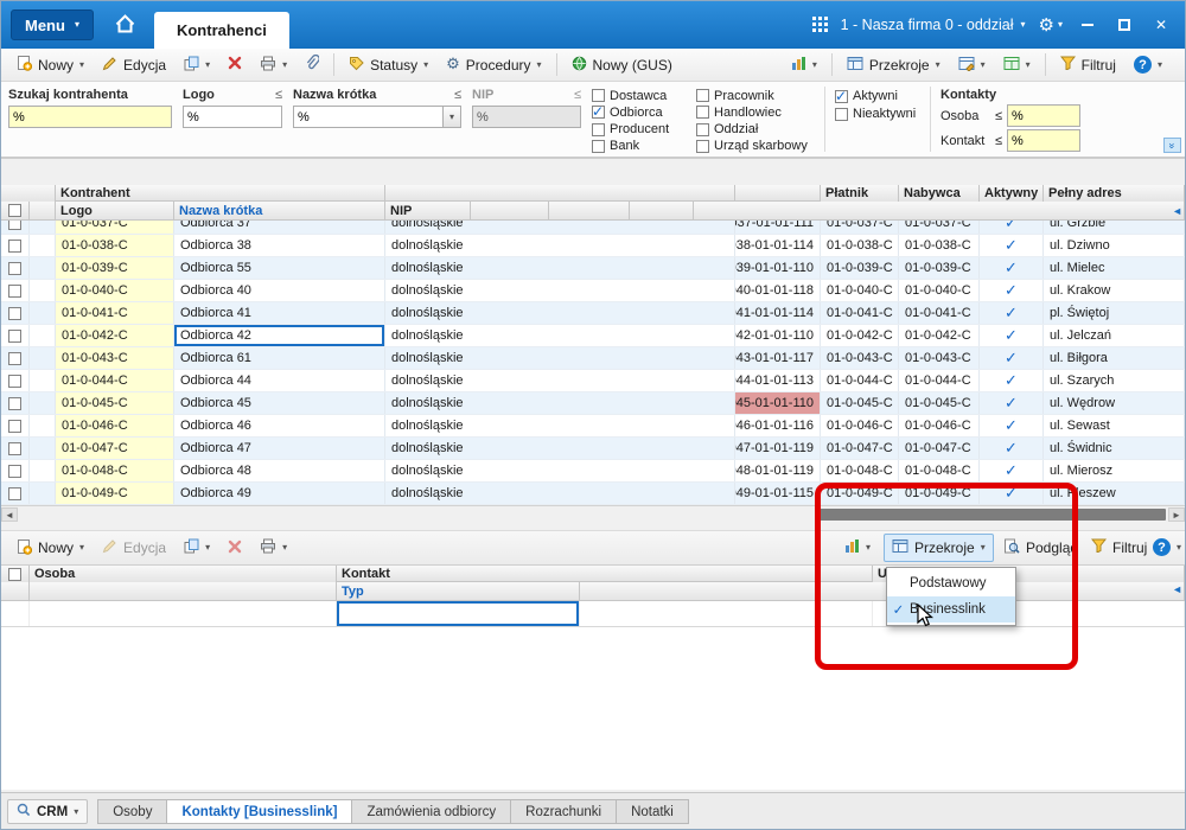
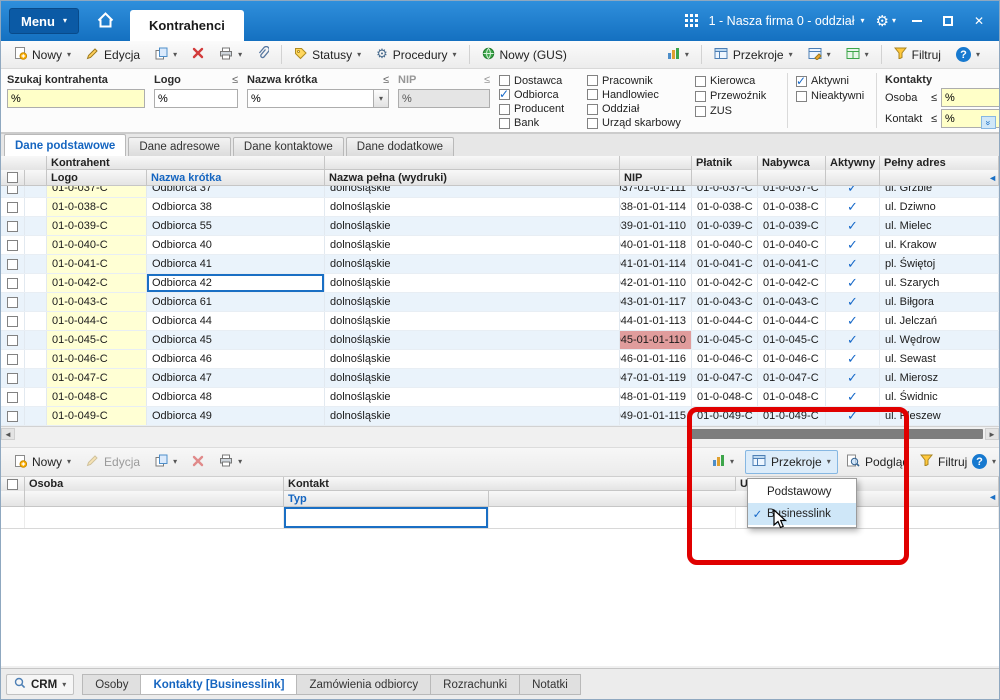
  Menu
  ▾
  Kontrahenci
  1 - Nasza firma 0 - oddział
  ▾
  ⚙
  ▾
  ✕
  Nowy
  ▾
  Edycja
  ▾
  ▾
  Statusy
  ▾
  ⚙
  Procedury
  ▾
  Nowy (GUS)
  ▾
  Przekroje
  ▾
  ▾
  ▾
  Filtruj
  ?
  ▾
  Szukaj kontrahenta
  %
  Logo
  ≤
  %
  Nazwa krótka
  ≤
  %
  ▾
  NIP
  ≤
  %
  Dostawca
  Odbiorca
  Producent
  Bank
  Pracownik
  Handlowiec
  Oddział
  Urząd skarbowy
+ Kierowca
+ Przewoźnik
+ ZUS
  Aktywni
  Nieaktywni
  Kontakty
  Osoba
  ≤
  %
  Kontakt
  ≤
  %
+ Dane podstawowe
+ Dane adresowe
+ Dane kontaktowe
+ Dane dodatkowe
  Kontrahent
  Płatnik
  Nabywca
  Aktywny
  Pełny adres
  Logo
  Nazwa krótka
+ Nazwa pełna (wydruki)
  NIP
  01-0-037-C
  Odbiorca 37
  dolnośląskie
  37-01-01-111
  01-0-037-C
  01-0-037-C
  ✓
  ul. Grzbie
  01-0-038-C
  Odbiorca 38
  dolnośląskie
  38-01-01-114
  01-0-038-C
  01-0-038-C
  ✓
  ul. Dziwno
  01-0-039-C
  Odbiorca 55
  dolnośląskie
  39-01-01-110
  01-0-039-C
  01-0-039-C
  ✓
  ul. Mielec
  01-0-040-C
  Odbiorca 40
  dolnośląskie
  40-01-01-118
  01-0-040-C
  01-0-040-C
  ✓
  ul. Krakow
  01-0-041-C
  Odbiorca 41
  dolnośląskie
  41-01-01-114
  01-0-041-C
  01-0-041-C
  ✓
  pl. Świętoj
  01-0-042-C
  Odbiorca 42
  dolnośląskie
  42-01-01-110
  01-0-042-C
  01-0-042-C
  ✓
- ul. Jelczań
+ ul. Szarych
  01-0-043-C
  Odbiorca 61
  dolnośląskie
  43-01-01-117
  01-0-043-C
  01-0-043-C
  ✓
  ul. Biłgora
  01-0-044-C
  Odbiorca 44
  dolnośląskie
  44-01-01-113
  01-0-044-C
  01-0-044-C
  ✓
- ul. Szarych
+ ul. Jelczań
  01-0-045-C
  Odbiorca 45
  dolnośląskie
  45-01-01-110
  01-0-045-C
  01-0-045-C
  ✓
  ul. Wędrow
  01-0-046-C
  Odbiorca 46
  dolnośląskie
  46-01-01-116
  01-0-046-C
  01-0-046-C
  ✓
  ul. Sewast
  01-0-047-C
  Odbiorca 47
  dolnośląskie
  47-01-01-119
  01-0-047-C
  01-0-047-C
  ✓
- ul. Świdnic
+ ul. Mierosz
  01-0-048-C
  Odbiorca 48
  dolnośląskie
  48-01-01-119
  01-0-048-C
  01-0-048-C
  ✓
- ul. Mierosz
+ ul. Świdnic
  01-0-049-C
  Odbiorca 49
  dolnośląskie
  49-01-01-115
  01-0-049-C
  01-0-049-C
  ✓
  ul. Pleszew
  ◄
  ◄
  ►
  Nowy
  ▾
  Edycja
  ▾
  ▾
  ▾
  Przekroje
  ▾
  Podgląd
  Filtruj
  ?
  ▾
  Osoba
  Kontakt
  U
  Typ
  ◄
  CRM
  ▾
  Osoby
  Kontakty [Businesslink]
  Zamówienia odbiorcy
  Rozrachunki
  Notatki
  Podstawowy
  ✓
  Bsinesslink
